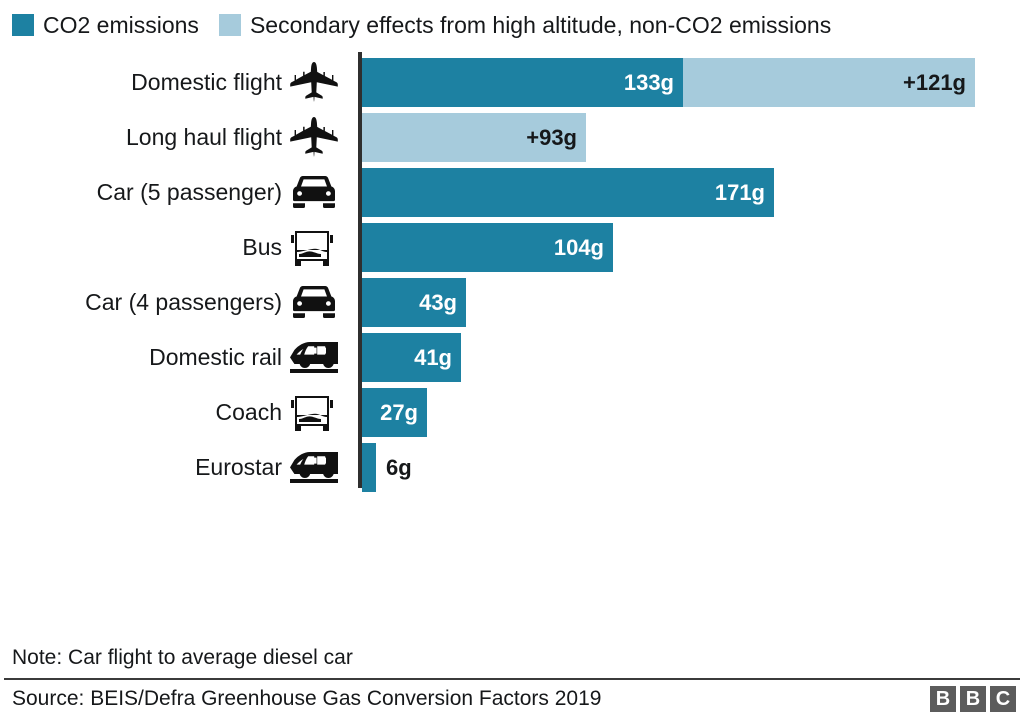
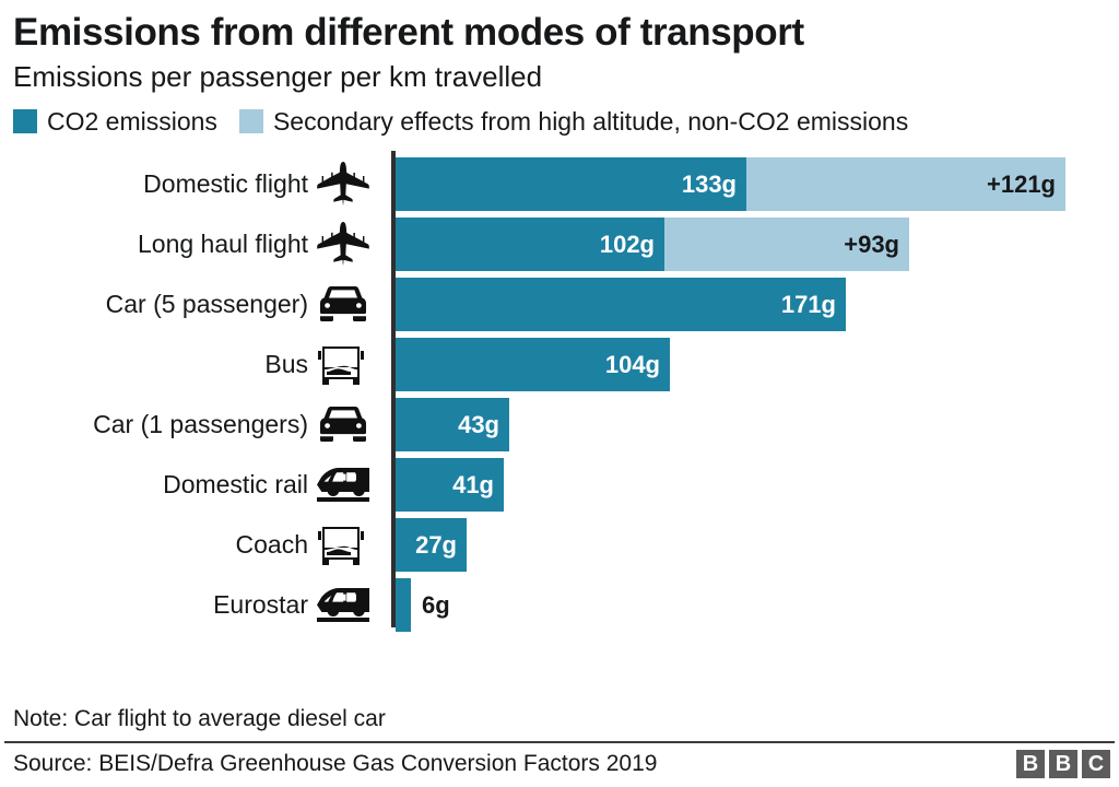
+ Emissions from different modes of transport
+ Emissions per passenger per km travelled
  CO2 emissions
  Secondary effects from high altitude, non-CO2 emissions
  Domestic flight
  133g
  +121g
  Long haul flight
+ 102g
  +93g
  Car (5 passenger)
  171g
  Bus
  104g
- Car (4 passengers)
+ Car (1 passengers)
  43g
  Domestic rail
  41g
  Coach
  27g
  Eurostar
  6g
  Note: Car flight to average diesel car
  Source: BEIS/Defra Greenhouse Gas Conversion Factors 2019
  B
  B
  C
